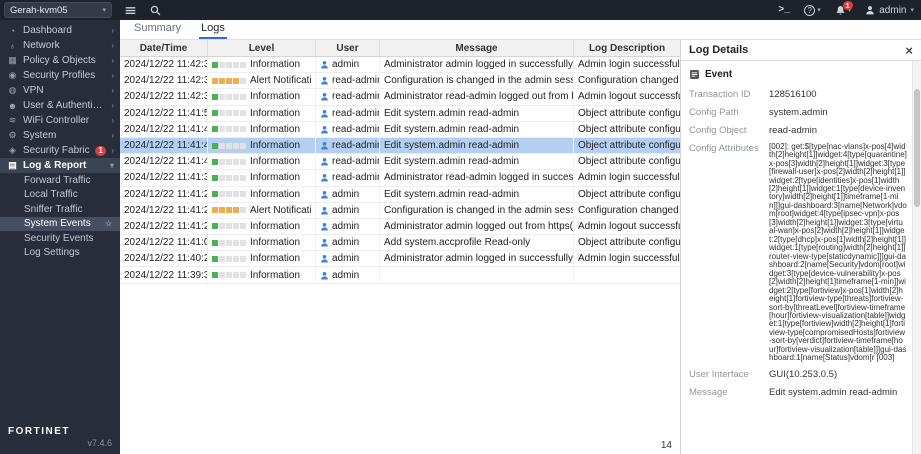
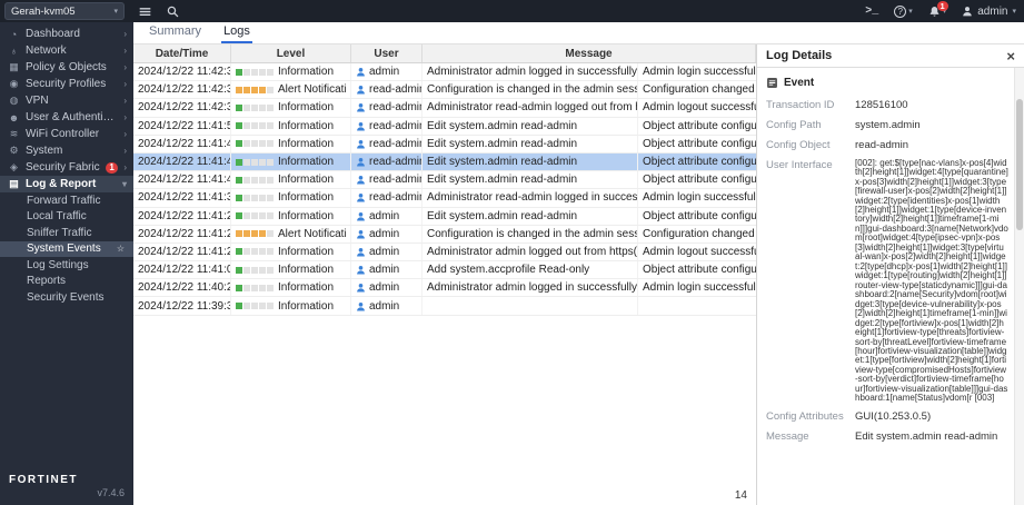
  Gerah-kvm05
  >_
  ?
  1
  admin
  ◔
  Dashboard
  ›
  ♁
  Network
  ›
  ▦
  Policy & Objects
  ›
  ◉
  Security Profiles
  ›
  ◍
  VPN
  ›
  ☻
  User & Authenticat
  ›
  ≋
  WiFi Controller
  ›
  ⚙
  System
  ›
  ◈
  Security Fabric
  1
  ›
  ▤
  Log & Report
  ▾
  Forward Traffic
  Local Traffic
  Sniffer Traffic
  System Events
  ☆
- Security Events
+ Log Settings
+ Reports
- Log Settings
+ Security Events
  FORTINET
  v7.4.6
  Summary
  Logs
  Date/Time
  Level
  User
  Message
- Log Description
  2024/12/22 11:42:3
  Information
  admin
  Administrator admin logged in successfully
  Admin login successful
  2024/12/22 11:42:3
  Alert Notificati
  read-admi
  Configuration is changed in the admin sess
  Configuration changed
  2024/12/22 11:42:3
  Information
  read-admi
  Administrator read-admin logged out from
  Admin logout successf
  2024/12/22 11:41:5
  Information
  read-admi
  Edit system.admin read-admin
  Object attribute configu
  2024/12/22 11:41:4
  Information
  read-admi
  Edit system.admin read-admin
  Object attribute configu
  2024/12/22 11:41:4
  Information
  read-admi
  Edit system.admin read-admin
  Object attribute configu
  2024/12/22 11:41:4
  Information
  read-admi
  Edit system.admin read-admin
  Object attribute configu
  2024/12/22 11:41:3
  Information
  read-admi
  Administrator read-admin logged in succes
  Admin login successful
  2024/12/22 11:41:2
  Information
  admin
  Edit system.admin read-admin
  Object attribute configu
  2024/12/22 11:41:2
  Alert Notificati
  admin
  Configuration is changed in the admin sess
  Configuration changed
  2024/12/22 11:41:2
  Information
  admin
  Administrator admin logged out from https(
  Admin logout successf
  2024/12/22 11:41:0
  Information
  admin
  Add system.accprofile Read-only
  Object attribute configu
  2024/12/22 11:40:2
  Information
  admin
  Administrator admin logged in successfully
  Admin login successful
  2024/12/22 11:39:3
  Information
  admin
  14
  Log Details
  ×
  Event
  Transaction ID
  128516100
  Config Path
  system.admin
  Config Object
  read-admin
- Config Attributes
+ User Interface
  [002]: get:$[type[nac-vlans]x-pos[4]width[2]height[1]]widget:4[type[quarantine]x-pos[3]width[2]height[1]]widget:3[type[firewall-user]x-pos[2]width[2]height[1]]widget:2[type[identities]x-pos[1]width[2]height[1]]widget:1[type[device-inventory]width[2]height[1]]timeframe[1-min]]]gui-dashboard:3[name[Network]vdom[root]widget:4[type[ipsec-vpn]x-pos[3]width[2]height[1]]widget:3[type[virtual-wan]x-pos[2]width[2]height[1]]widget:2[type[dhcp]x-pos[1]width[2]height[1]]widget:1[type[routing]width[2]height[1]]router-view-type[staticdynamic]]]gui-dashboard:2[name[Security]vdom[root]widget:3[type[device-vulnerability]x-pos[2]width[2]height[1]timeframe[1-min]]widget:2[type[fortiview]x-pos[1]width[2]height[1]fortiview-type[threats]fortiview-sort-by[threatLevel]fortiview-timeframe[hour]fortiview-visualization[table]]widget:1[type[fortiview]width[2]height[1]fortiview-type[compromisedHosts]fortiview-sort-by[verdict]fortiview-timeframe[hour]fortiview-visualization[table]]]gui-dashboard:1[name[Status]vdom[r [003]
- User Interface
+ Config Attributes
  GUI(10.253.0.5)
  Message
  Edit system.admin read-admin
